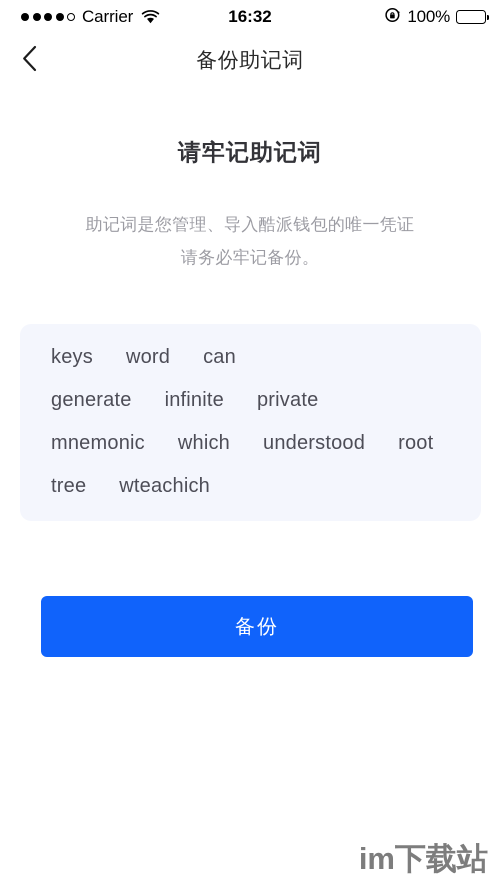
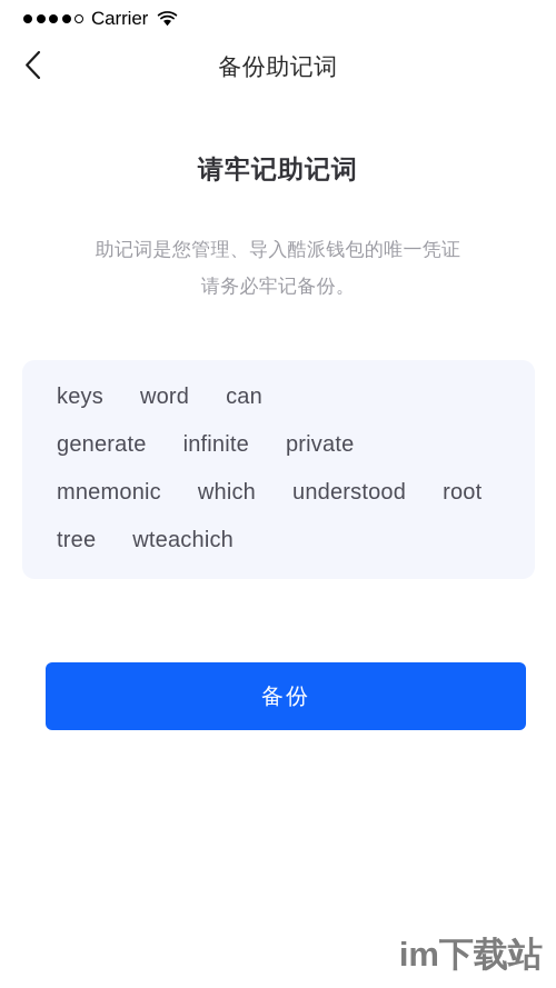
  Carrier
- 16:32
- 100%
  备份助记词
  请牢记助记词
  助记词是您管理、导入酷派钱包的唯一凭证
  请务必牢记备份。
  keys
  word
  can
  generate
  infinite
  private
  mnemonic
  which
  understood
  root
  tree
  wteachich
  备份
  im下载站
